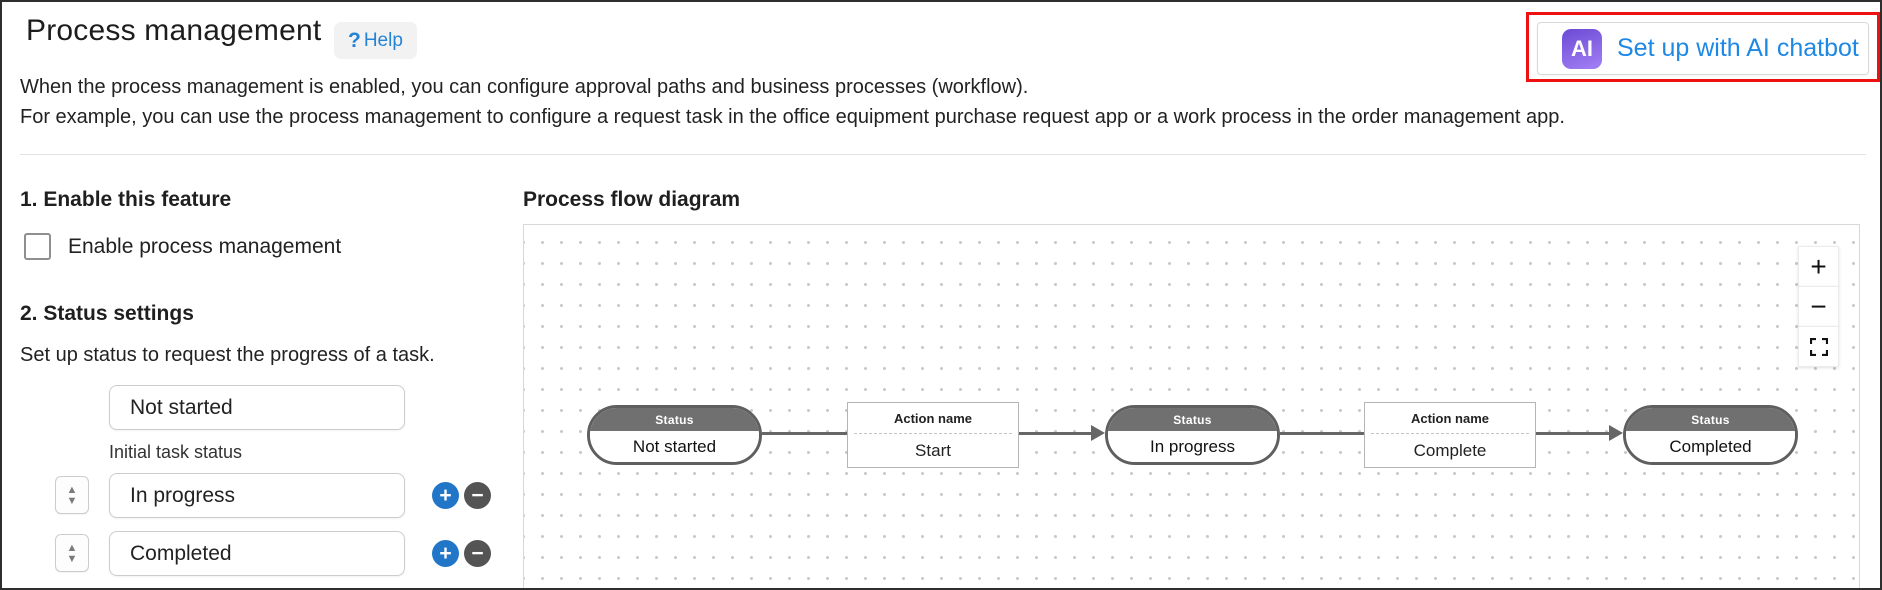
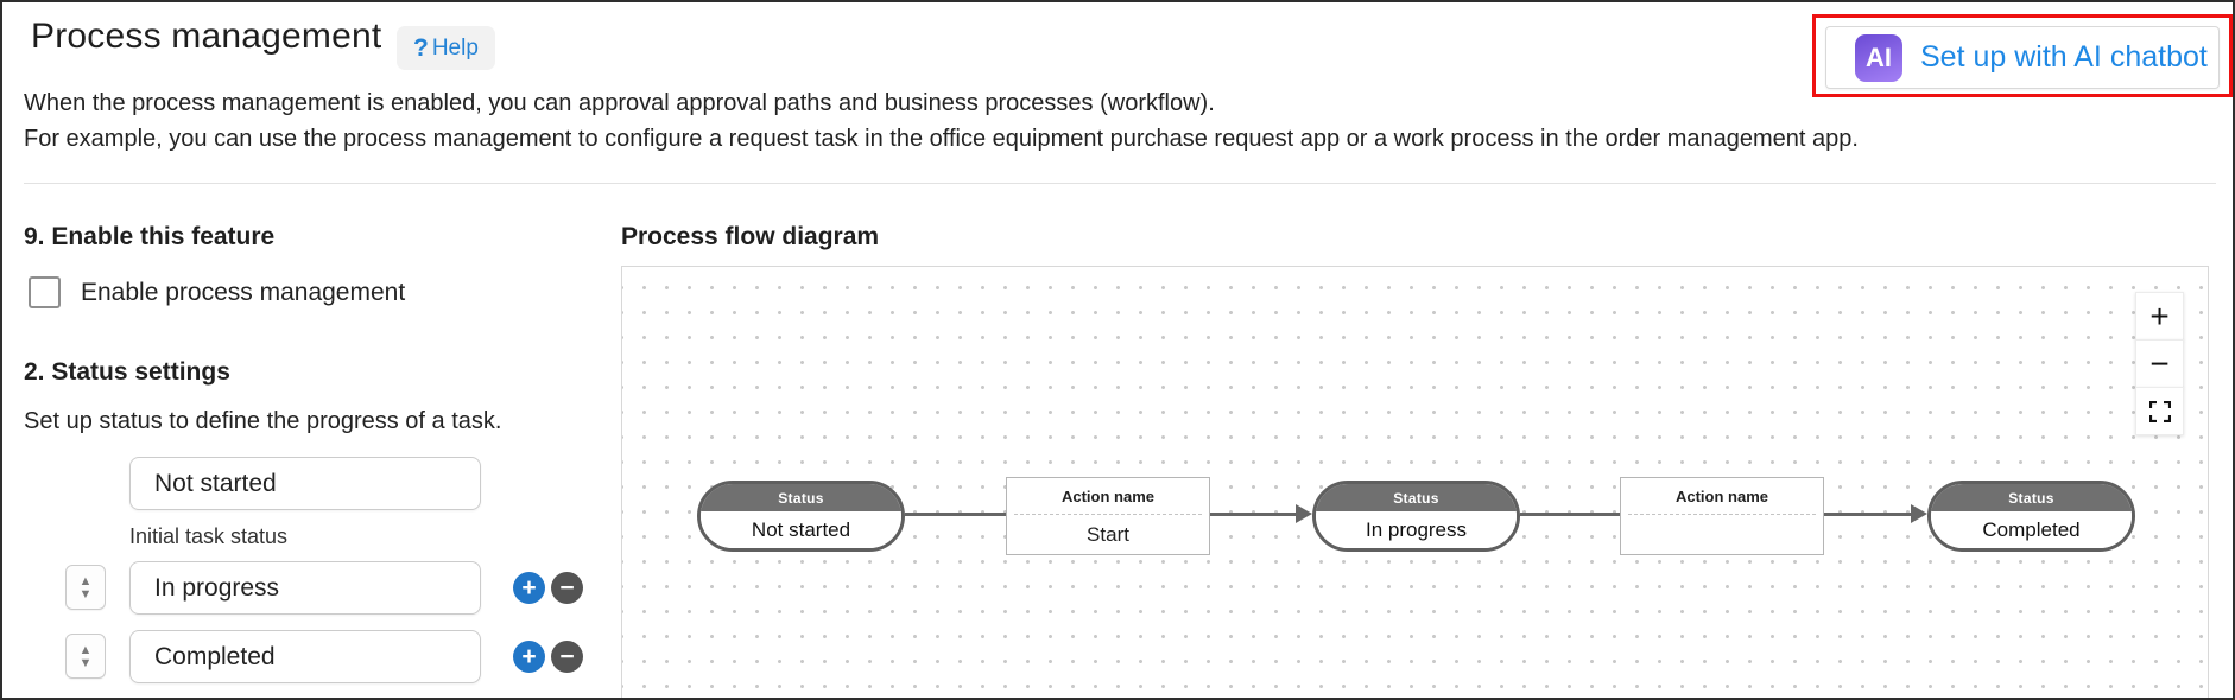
  Process management
  ?
  Help
- When the process management is enabled, you can configure approval paths and business processes (workflow).
+ When the process management is enabled, you can approval approval paths and business processes (workflow).
  For example, you can use the process management to configure a request task in the office equipment purchase request app or a work process in the order management app.
  AI
  Set up with AI chatbot
- 1. Enable this feature
+ 9. Enable this feature
  Enable process management
  2. Status settings
- Set up status to request the progress of a task.
+ Set up status to define the progress of a task.
  Not started
  Initial task status
  ▲
  ▼
  In progress
  +
  −
  ▲
  ▼
  Completed
  +
  −
  Process flow diagram
  +
  −
  Status
  Not started
  Action name
  Start
  Status
  In progress
  Action name
- Complete
  Status
  Completed
